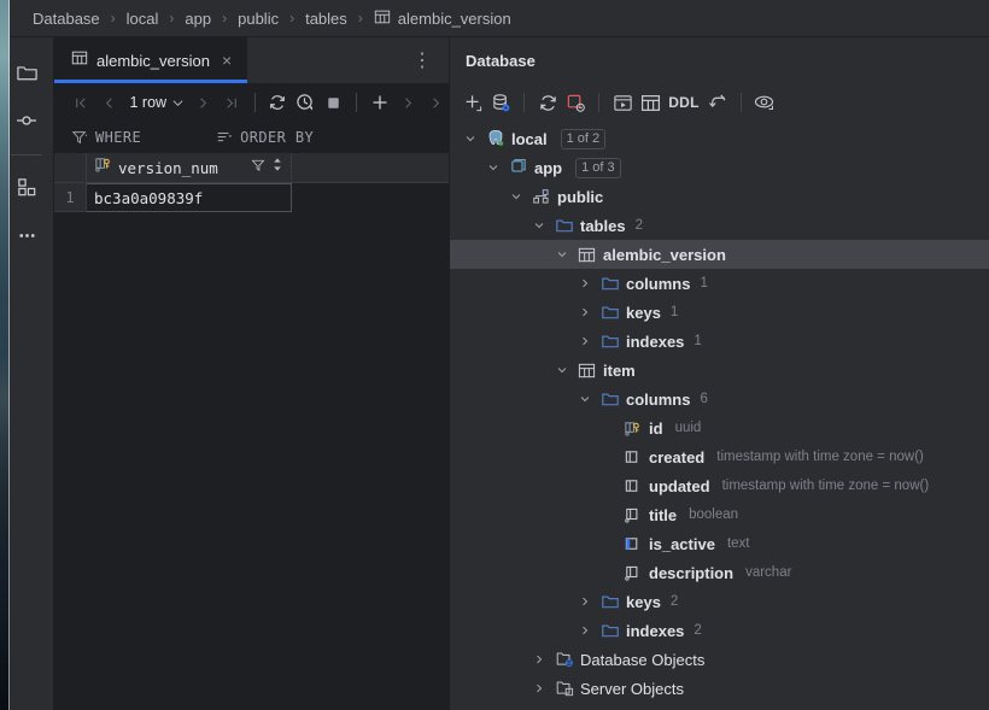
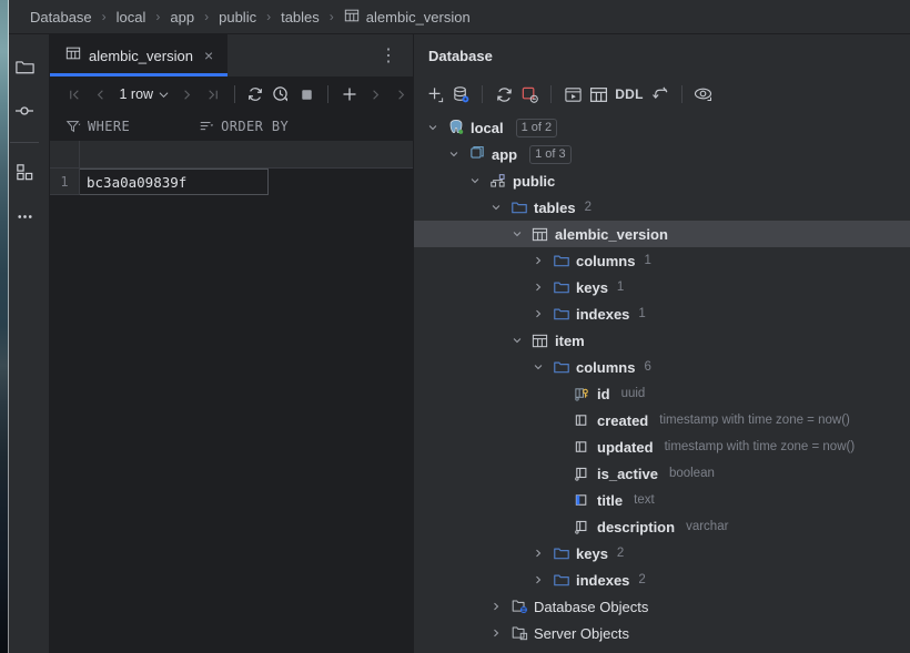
  Database
  ›
  local
  ›
  app
  ›
  public
  ›
  tables
  ›
  alembic_version
  alembic_version
  ×
  ⋮
  1 row
  WHERE
  ORDER BY
- version_num
  1
  bc3a0a09839f
  Database
  DDL
  local
  1 of 2
  app
  1 of 3
  public
  tables
  2
  alembic_version
  columns
  1
  keys
  1
  indexes
  1
  item
  columns
  6
  id
  uuid
  created
  timestamp with time zone = now()
  updated
  timestamp with time zone = now()
- title
+ is_active
  boolean
- is_active
+ title
  text
  description
  varchar
  keys
  2
  indexes
  2
  Database Objects
  Server Objects
